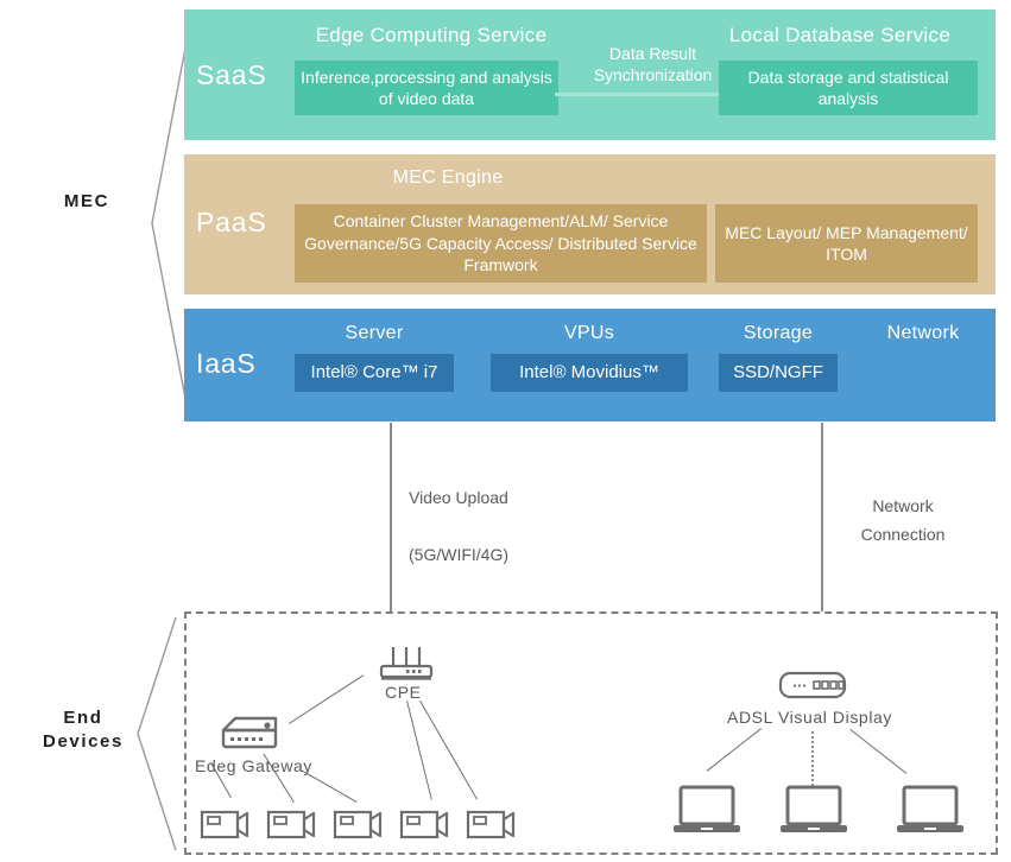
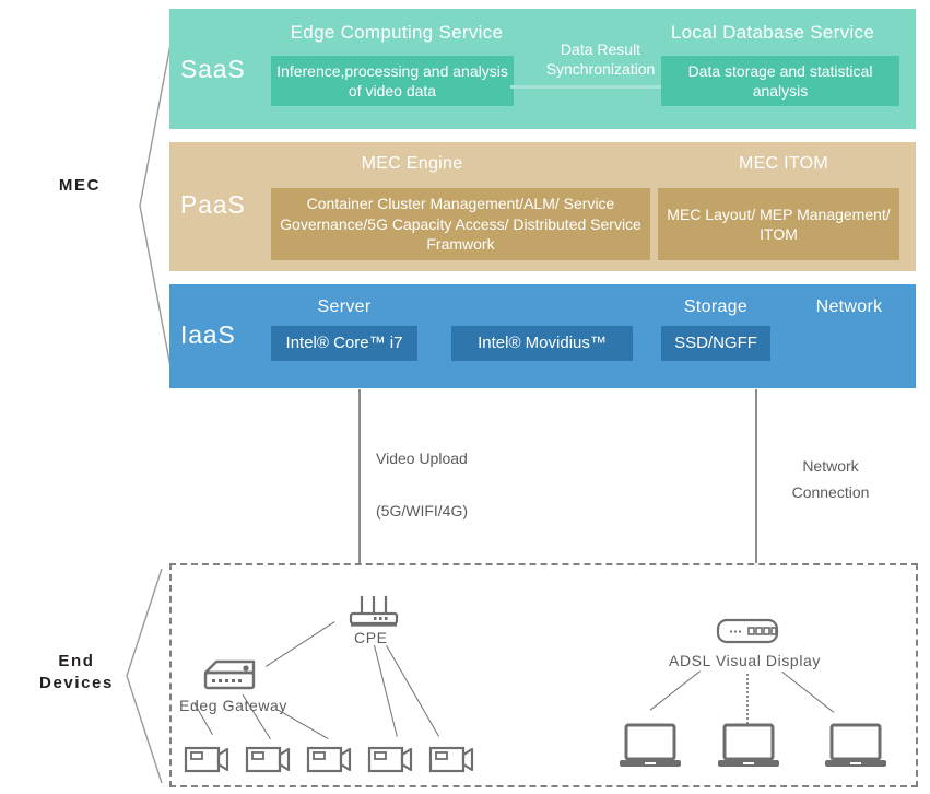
  MEC
  SaaS
  Edge Computing Service
  Inference,processing and analysis of video data
  Data Result
  Synchronization
  Local Database Service
  Data storage and statistical analysis
  PaaS
  MEC Engine
  Container Cluster Management/ALM/ Service Governance/5G Capacity Access/ Distributed Service Framwork
+ MEC ITOM
  MEC Layout/ MEP Management/ ITOM
  IaaS
  Server
  Intel® Core™ i7
- VPUs
  Intel® Movidius™
  Storage
  SSD/NGFF
  Network
  Video Upload
  (5G/WIFI/4G)
  Network
  Connection
  End
  Devices
  Edeg Gateway
  CPE
  ADSL Visual Display
